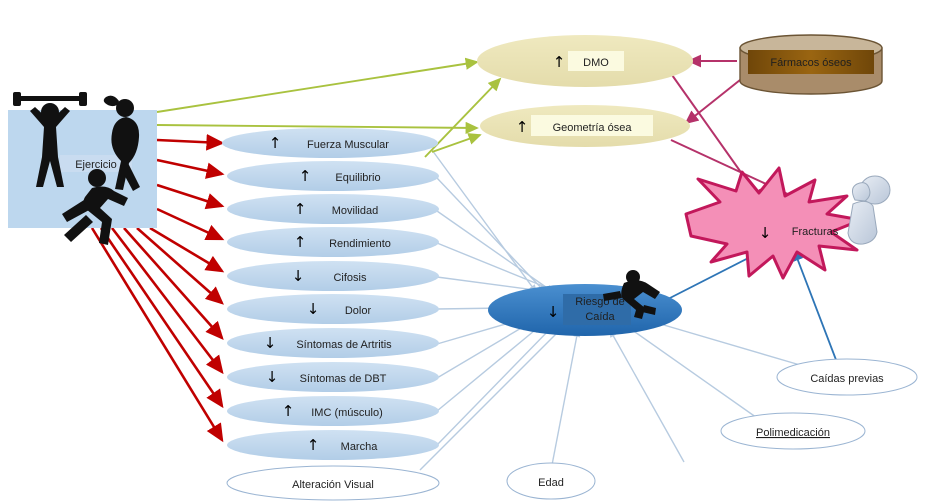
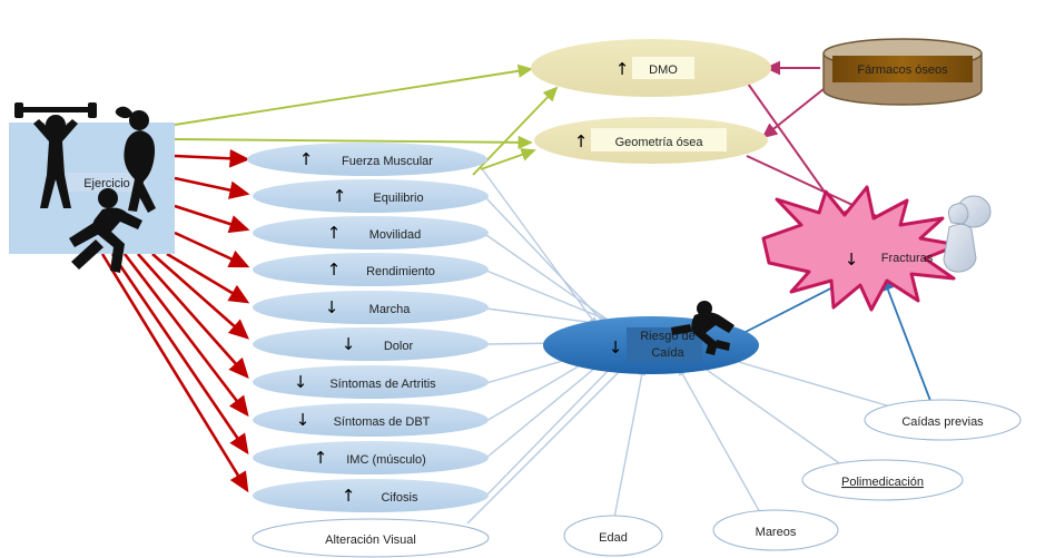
  Ejercicio
  ↑
  Fuerza Muscular
  ↑
  Equilibrio
  ↑
  Movilidad
  ↑
  Rendimiento
  ↓
- Cifosis
+ Marcha
  ↓
  Dolor
  ↓
  Síntomas de Artritis
  ↓
  Síntomas de DBT
  ↑
  IMC (músculo)
  ↑
- Marcha
+ Cifosis
  ↑
  DMO
  ↑
  Geometría ósea
  Fármacos óseos
  ↓
  Riesgo de
  Caída
  ↓
  Fracturas
  Alteración Visual
  Edad
+ Mareos
  Polimedicación
  Caídas previas
